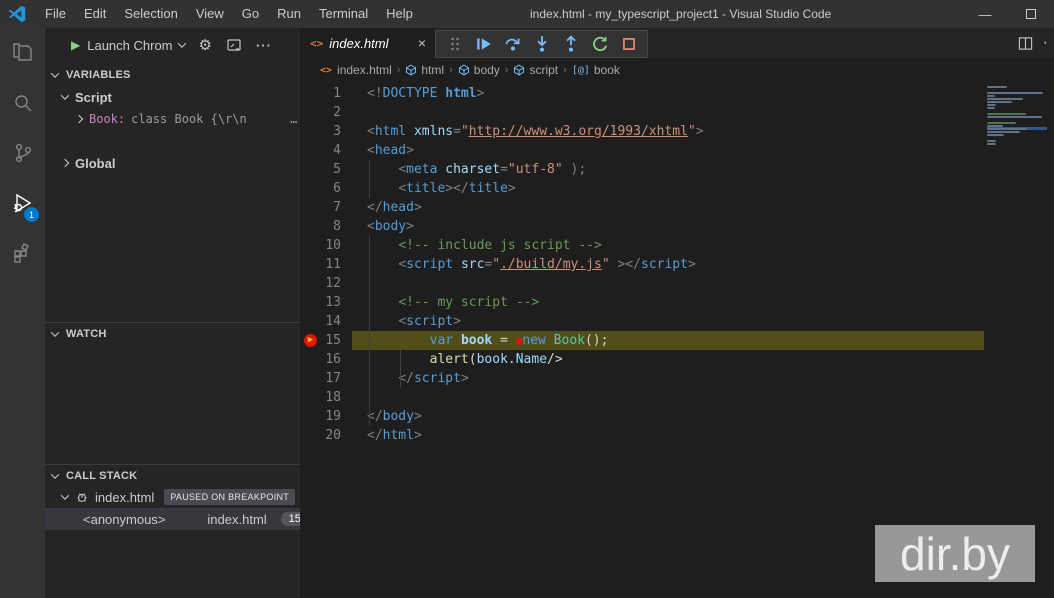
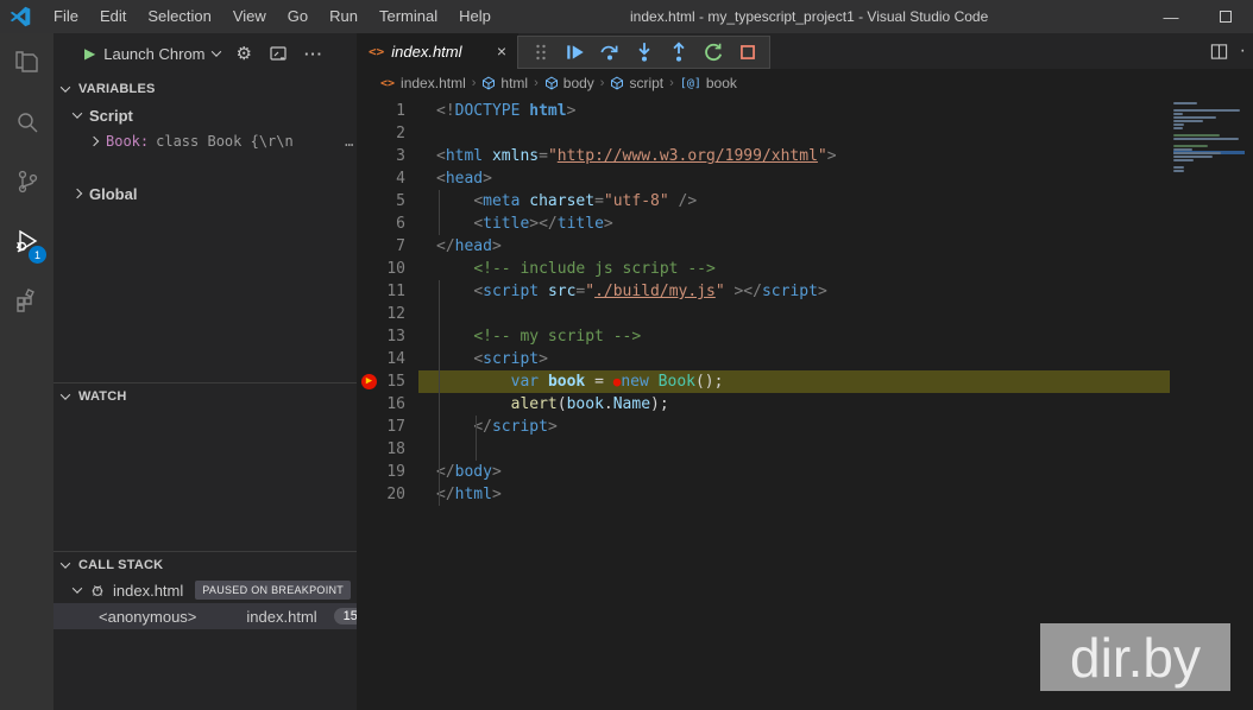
  File
  Edit
  Selection
  View
  Go
  Run
  Terminal
  Help
  index.html - my_typescript_project1 - Visual Studio Code
  —
  1
  ▶
  Launch Chrom
  ⚙
  ···
  VARIABLES
  Script
  Book:
  class Book {\r\n c
  Global
  WATCH
  CALL STACK
  index.html
  PAUSED ON BREAKPOINT
  <anonymous>
  index.html
  <>
  index.html
  ×
  ·
  <>
  index.html
  ›
  html
  ›
  body
  ›
  script
  ›
  [@]
  book
  1
  <!DOCTYPE html>
  2
  3
- <html xmlns="http://www.w3.org/1993/xhtml">
+ <html xmlns="http://www.w3.org/1999/xhtml">
  4
  <head>
  5
- <meta charset="utf-8" );
+ <meta charset="utf-8" />
  6
  <title></title>
  7
  </head>
- 8
- <body>
  10
  <!-- include js script -->
  11
  <script src="./build/my.js" ></script>
  12
  13
  <!-- my script -->
  14
  <script>
  ▶
  15
  var book = ●new Book();
  16
- alert(book.Name/>
+ alert(book.Name);
  17
  </script>
  18
  19
  </body>
  20
  </html>
  dir.by
